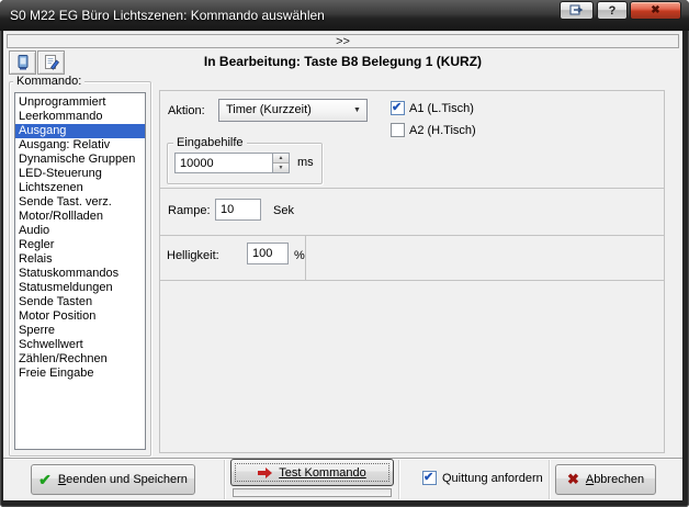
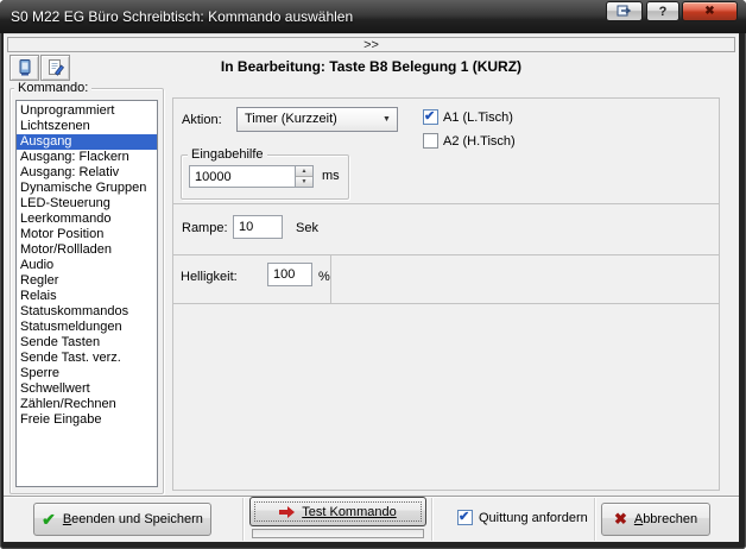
- S0 M22 EG Büro Lichtszenen: Kommando auswählen
+ S0 M22 EG Büro Schreibtisch: Kommando auswählen
  ?
  ✖
  >>
  In Bearbeitung: Taste B8 Belegung 1 (KURZ)
  Kommando:
  Unprogrammiert
- Leerkommando
+ Lichtszenen
  Ausgang
+ Ausgang: Flackern
  Ausgang: Relativ
  Dynamische Gruppen
  LED-Steuerung
- Lichtszenen
+ Leerkommando
- Sende Tast. verz.
+ Motor Position
  Motor/Rollladen
  Audio
  Regler
  Relais
  Statuskommandos
  Statusmeldungen
  Sende Tasten
- Motor Position
+ Sende Tast. verz.
  Sperre
  Schwellwert
  Zählen/Rechnen
  Freie Eingabe
  Aktion:
  Timer (Kurzzeit)
  A1 (L.Tisch)
  A2 (H.Tisch)
  Eingabehilfe
  10000
  ms
  Rampe:
  10
  Sek
  Helligkeit:
  100
  %
  Beenden und Speichern
  Test Kommando
  Quittung anfordern
  Abbrechen
